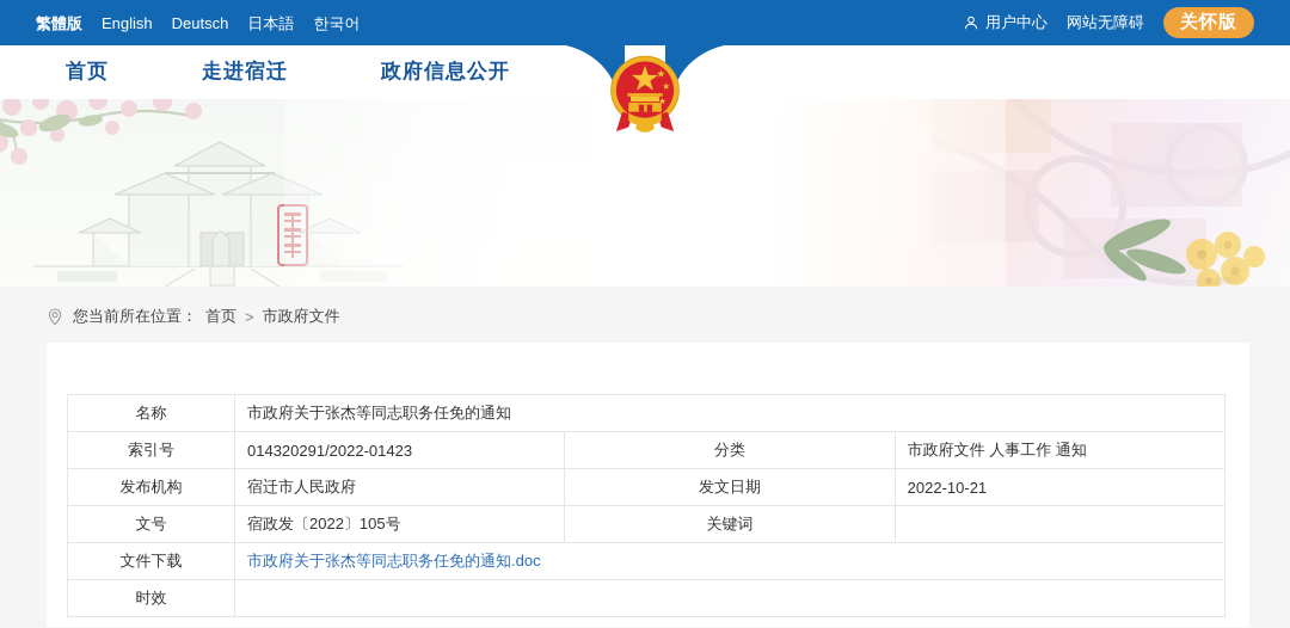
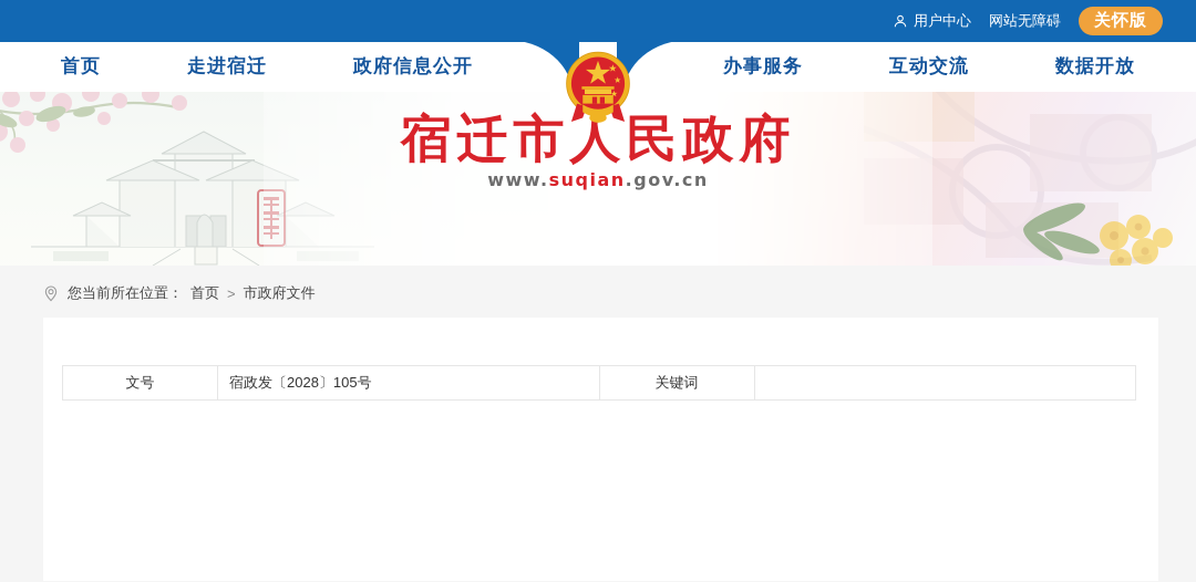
- 繁體版
- English
- Deutsch
- 日本語
- 한국어
  用户中心
  网站无障碍
  关怀版
  首页
  走进宿迁
  政府信息公开
+ 办事服务
+ 互动交流
+ 数据开放
+ 宿迁市人民政府
+ www.suqian.gov.cn
  您当前所在位置：
  首页
  >
  市政府文件
- 名称	市政府关于张杰等同志职务任免的通知
- 索引号	014320291/2022-01423	分类	市政府文件 人事工作 通知
- 发布机构	宿迁市人民政府	发文日期	2022-10-21
- 文号	宿政发〔2022〕105号	关键词
+ 文号	宿政发〔2028〕105号	关键词
- 文件下载	市政府关于张杰等同志职务任免的通知.doc
- 时效
